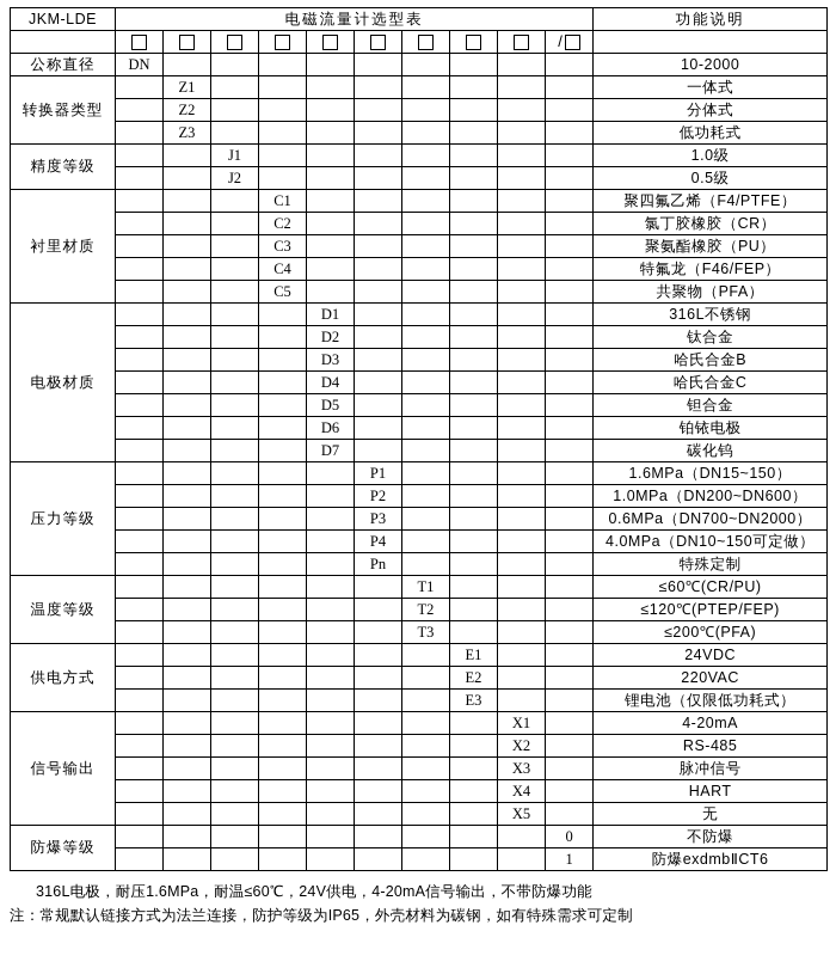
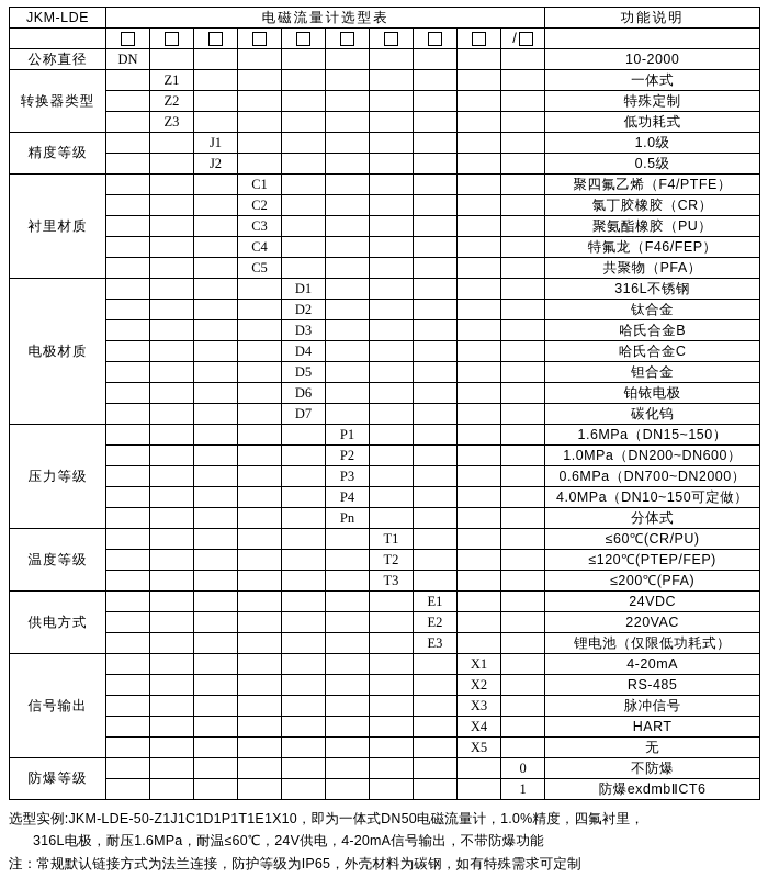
  JKM-LDE	电磁流量计选型表	功能说明
  										/
  公称直径	DN										10-2000
  转换器类型		Z1									一体式
- 	Z2									分体式
+ 	Z2									特殊定制
  	Z3									低功耗式
  精度等级			J1								1.0级
  		J2								0.5级
  衬里材质				C1							聚四氟乙烯（F4/PTFE）
  			C2							氯丁胶橡胶（CR）
  			C3							聚氨酯橡胶（PU）
  			C4							特氟龙（F46/FEP）
  			C5							共聚物（PFA）
  电极材质					D1						316L不锈钢
  				D2						钛合金
  				D3						哈氏合金B
  				D4						哈氏合金C
  				D5						钽合金
  				D6						铂铱电极
  				D7						碳化钨
  压力等级						P1					1.6MPa（DN15~150）
  					P2					1.0MPa（DN200~DN600）
  					P3					0.6MPa（DN700~DN2000）
  					P4					4.0MPa（DN10~150可定做）
- 					Pn					特殊定制
+ 					Pn					分体式
  温度等级							T1				≤60℃(CR/PU)
  						T2				≤120℃(PTEP/FEP)
  						T3				≤200℃(PFA)
  供电方式								E1			24VDC
  							E2			220VAC
  							E3			锂电池（仅限低功耗式）
  信号输出									X1		4-20mA
  								X2		RS-485
  								X3		脉冲信号
  								X4		HART
  								X5		无
  防爆等级										0	不防爆
  									1	防爆exdmbⅡCT6
+ 选型实例:JKM-LDE-50-Z1J1C1D1P1T1E1X10，即为一体式DN50电磁流量计，1.0%精度，四氟衬里，
  316L电极，耐压1.6MPa，耐温≤60℃，24V供电，4-20mA信号输出，不带防爆功能
  注：常规默认链接方式为法兰连接，防护等级为IP65，外壳材料为碳钢，如有特殊需求可定制
